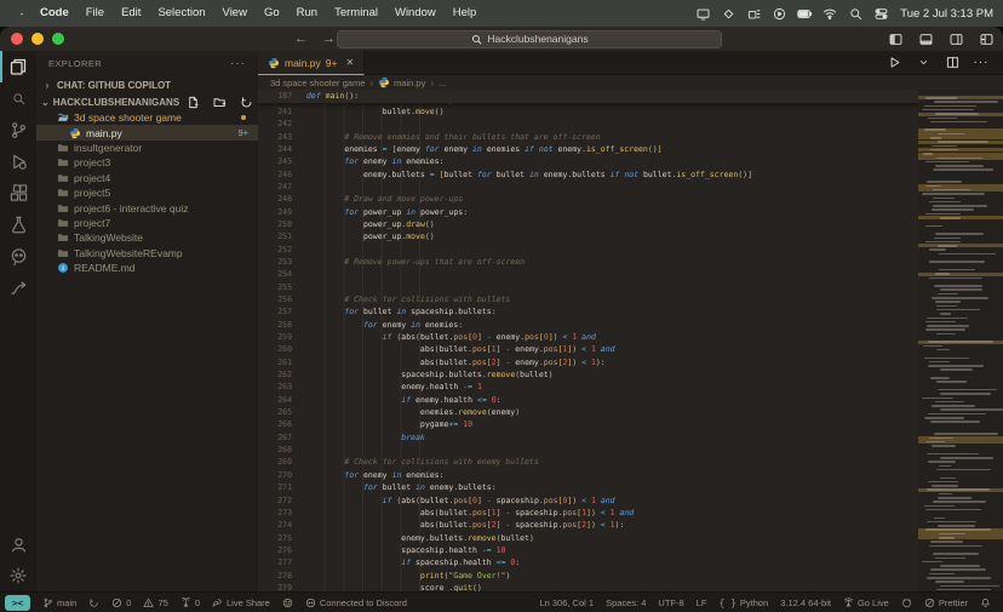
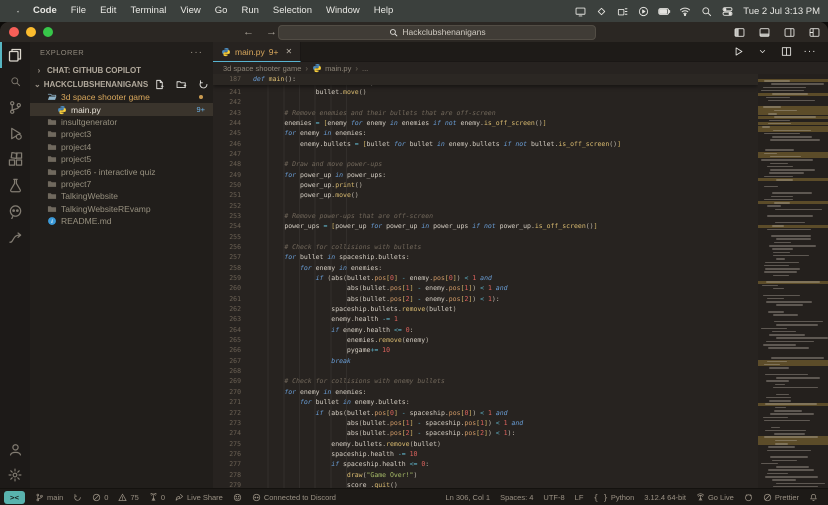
  Code
  File
  Edit
- Selection
+ Terminal
  View
  Go
  Run
- Terminal
+ Selection
  Window
  Help
  Tue 2 Jul 3:13 PM
  ←
  →
  Hackclubshenanigans
  EXPLORER
  ···
  ›
  CHAT: GITHUB COPILOT
  ⌄
  HACKCLUBSHENANIGANS
  3d space shooter game
  main.py
  9+
  insultgenerator
  project3
  project4
  project5
  project6 - interactive quiz
  project7
  TalkingWebsite
  TalkingWebsiteREvamp
  README.md
  main.py
  9+
  ✕
  ···
  3d space shooter game
  ›
  main.py
  ›
  ...
  241
  bullet.move()
  242
  243
  # Remove enemies and their bullets that are off-screen
  244
  enemies = [enemy for enemy in enemies if not enemy.is_off_screen()]
  245
  for enemy in enemies:
  246
  enemy.bullets = [bullet for bullet in enemy.bullets if not bullet.is_off_screen()]
  247
  248
  # Draw and move power-ups
  249
  for power_up in power_ups:
  250
- power_up.draw()
+ power_up.print()
  251
  power_up.move()
  252
  253
  # Remove power-ups that are off-screen
  254
+ power_ups = [power_up for power_up in power_ups if not power_up.is_off_screen()]
  255
  256
  # Check for collisions with bullets
  257
  for bullet in spaceship.bullets:
  258
  for enemy in enemies:
  259
  if (abs(bullet.pos[0] - enemy.pos[0]) < 1 and
  260
  abs(bullet.pos[1] - enemy.pos[1]) < 1 and
  261
  abs(bullet.pos[2] - enemy.pos[2]) < 1):
  262
  spaceship.bullets.remove(bullet)
  263
  enemy.health -= 1
  264
  if enemy.health <= 0:
  265
  enemies.remove(enemy)
  266
  pygame+= 10
  267
  break
  268
  269
  # Check for collisions with enemy bullets
  270
  for enemy in enemies:
  271
  for bullet in enemy.bullets:
  272
  if (abs(bullet.pos[0] - spaceship.pos[0]) < 1 and
  273
  abs(bullet.pos[1] - spaceship.pos[1]) < 1 and
  274
  abs(bullet.pos[2] - spaceship.pos[2]) < 1):
  275
  enemy.bullets.remove(bullet)
  276
  spaceship.health -= 10
  277
  if spaceship.health <= 0:
  278
- print("Game Over!")
+ draw("Game Over!")
  279
  score .quit()
  187
  def main():
  ><
  main
  0
  75
  0
  Live Share
  Connected to Discord
  Ln 306, Col 1
  Spaces: 4
  UTF-8
  LF
  { }
  Python
  3.12.4 64-bit
  Go Live
  Prettier
